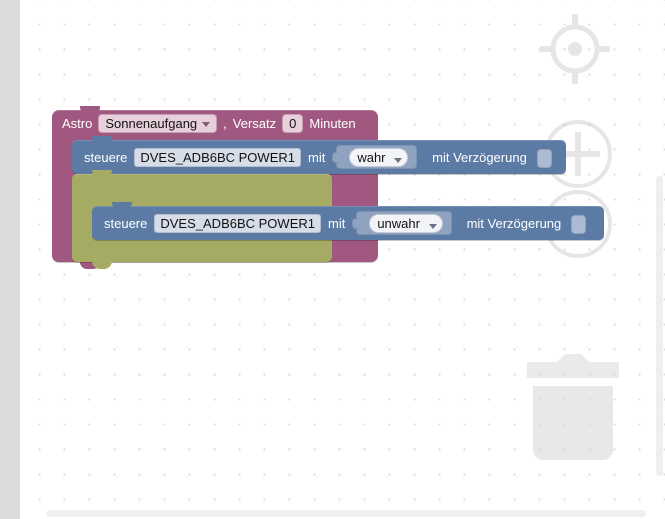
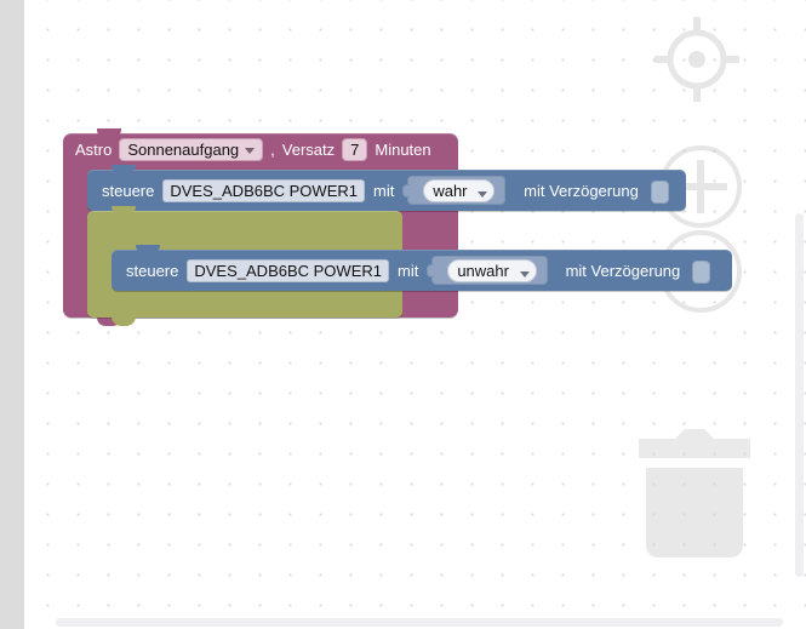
  Astro
  Sonnenaufgang
  ,
  Versatz
- 0
+ 7
  Minuten
  steuere
  DVES_ADB6BC POWER1
  mit
  wahr
  mit Verzögerung
  steuere
  DVES_ADB6BC POWER1
  mit
  unwahr
  mit Verzögerung
